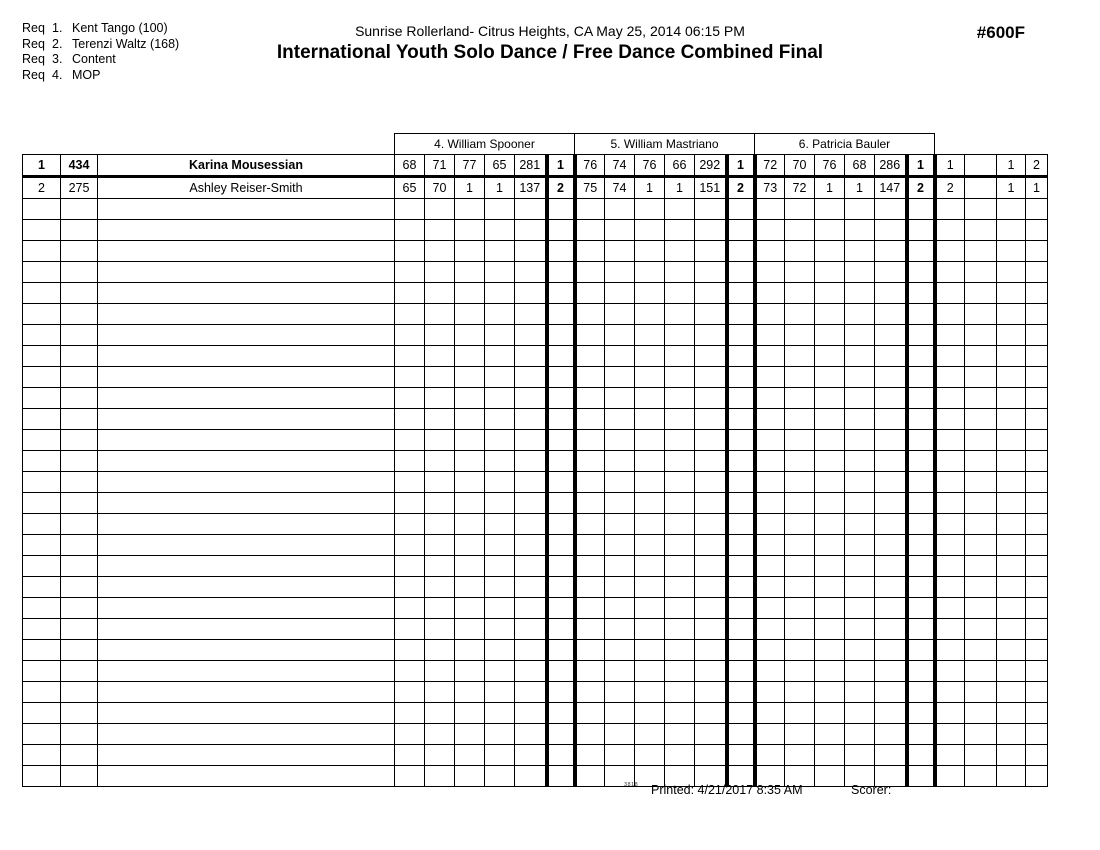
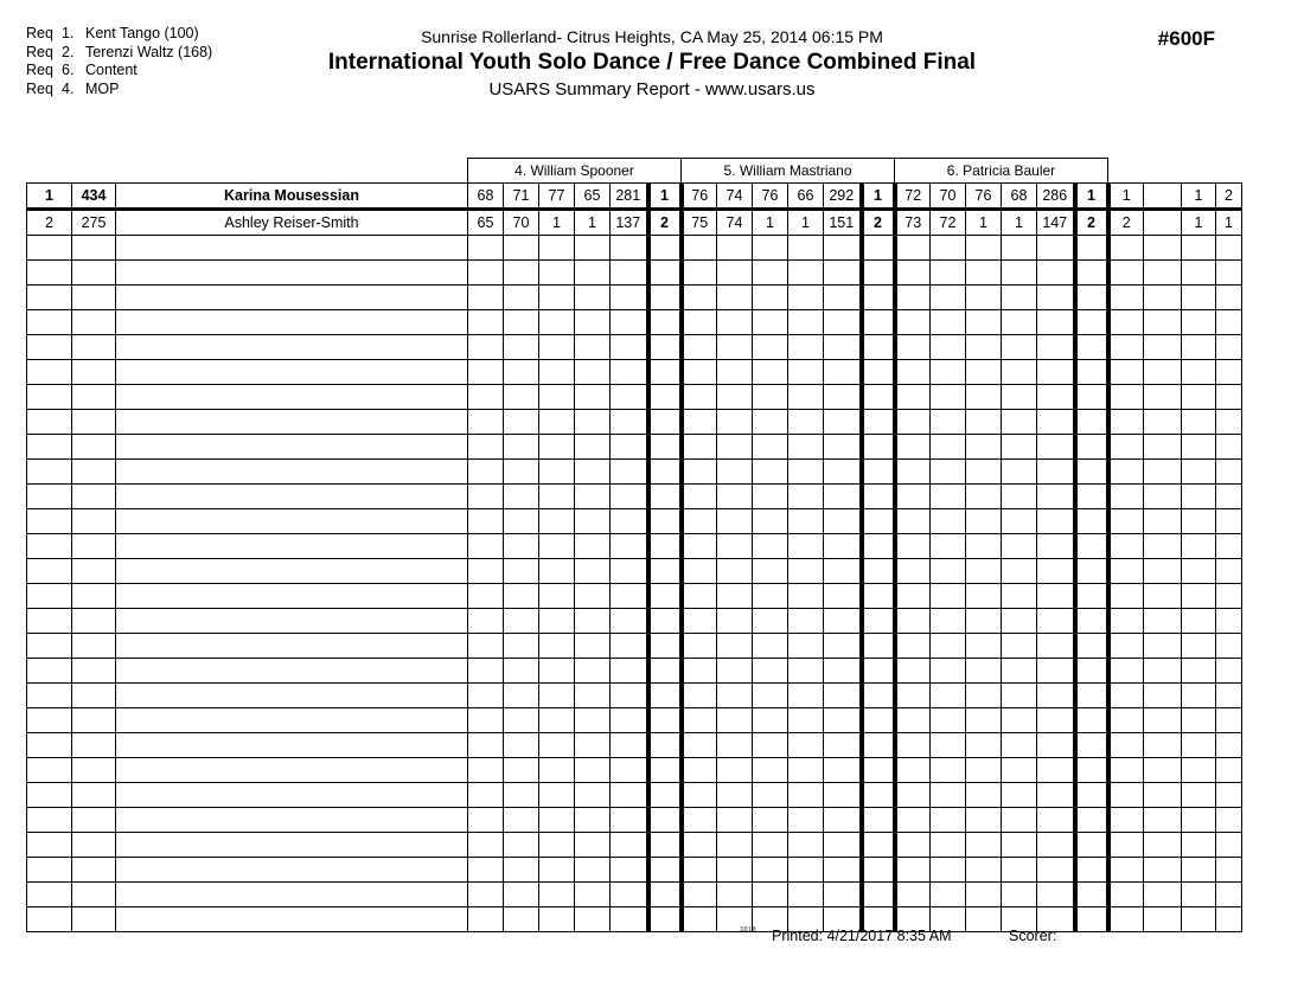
  Req 1. Kent Tango (100)
  Req 2. Terenzi Waltz (168)
- Req 3. Content
+ Req 6. Content
  Req 4. MOP
  Sunrise Rollerland- Citrus Heights, CA May 25, 2014 06:15 PM
  International Youth Solo Dance / Free Dance Combined Final
+ USARS Summary Report - www.usars.us
  #600F
  	4. William Spooner	5. William Mastriano	6. Patricia Bauler
  1	434	Karina Mousessian	68	71	77	65	281	1	76	74	76	66	292	1	72	70	76	68	286	1	1		1	2
  2	275	Ashley Reiser-Smith	65	70	1	1	137	2	75	74	1	1	151	2	73	72	1	1	147	2	2		1	1
  Printed: 4/21/2017 8:35 AM
  Scorer:
